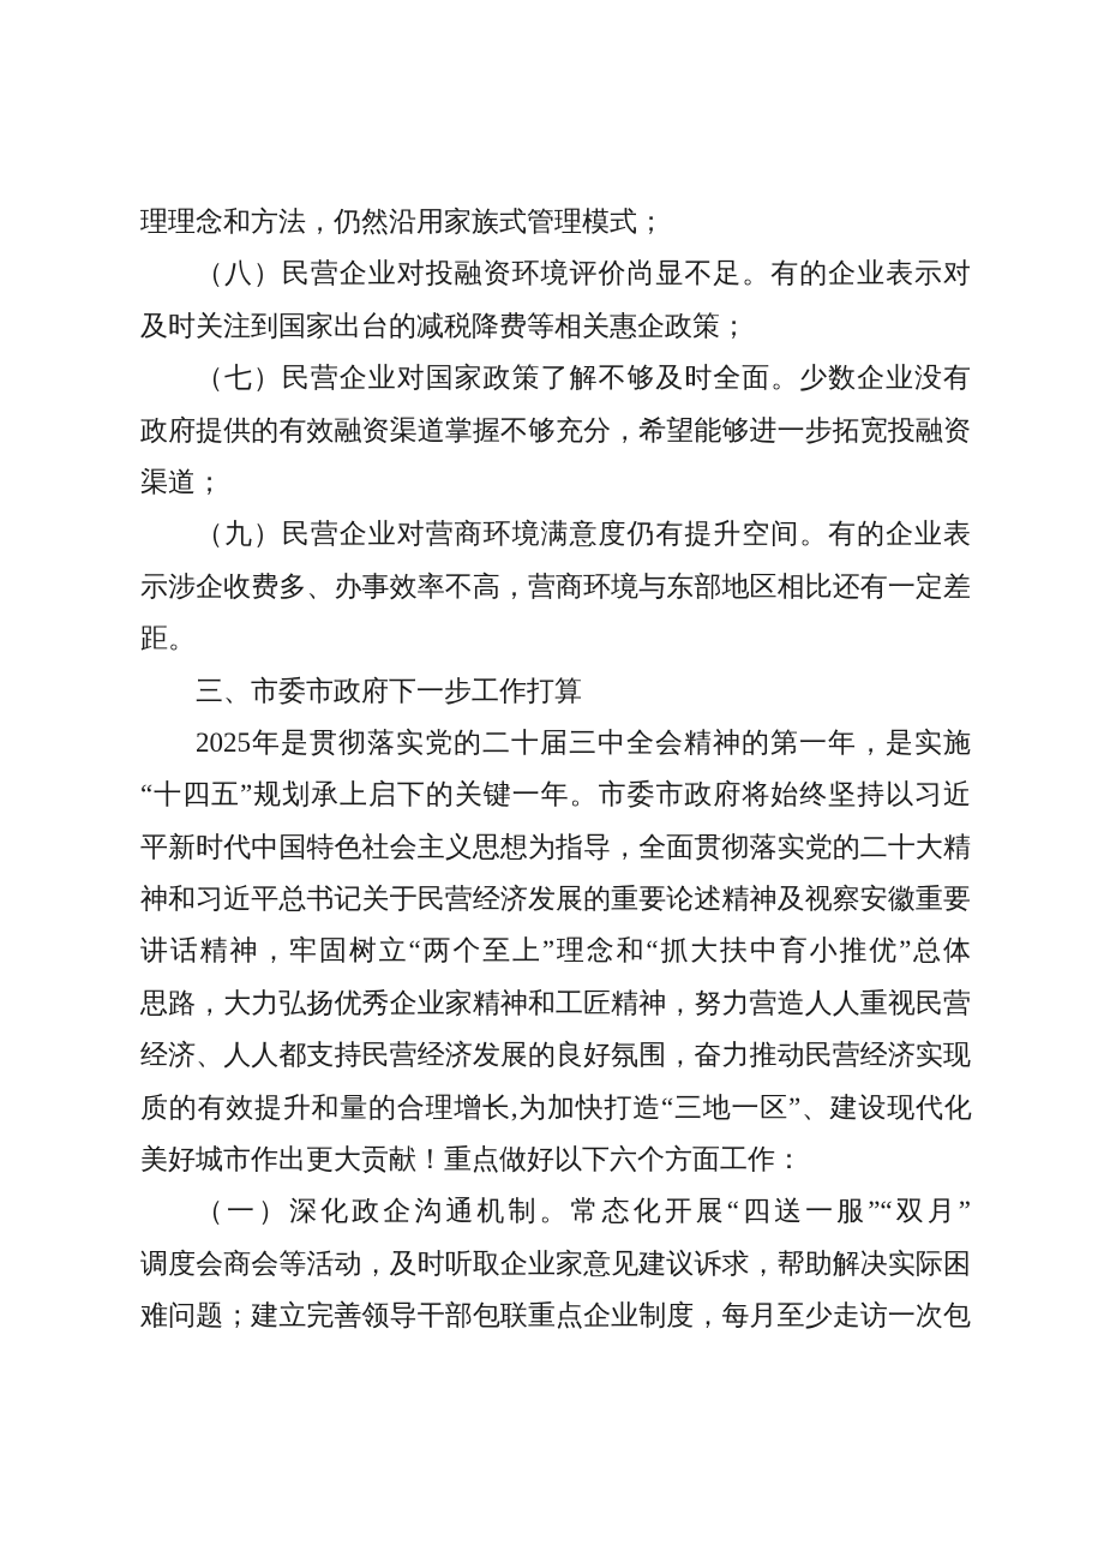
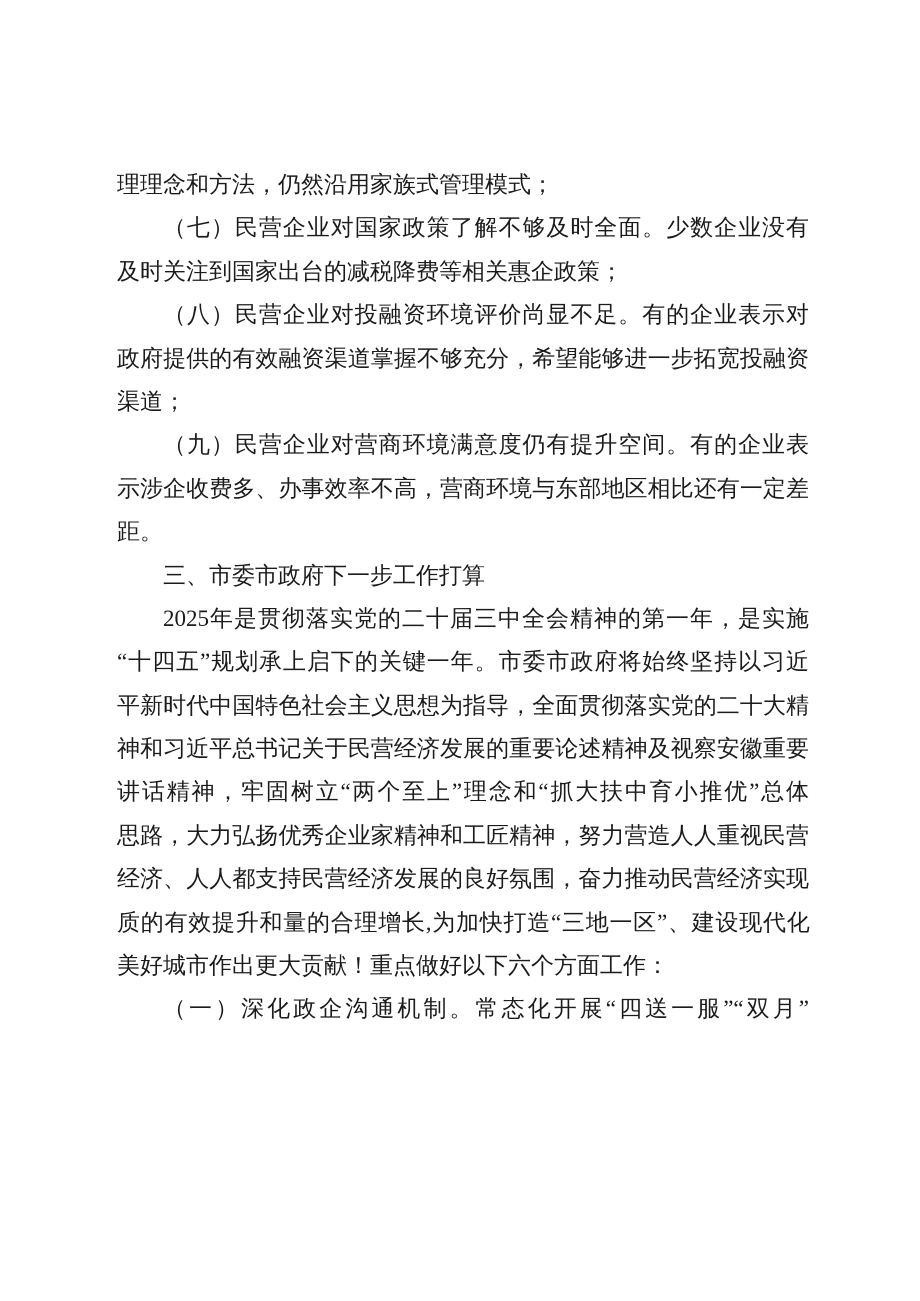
  理理念和方法，仍然沿用家族式管理模式；
- （八）民营企业对投融资环境评价尚显不足。有的企业表示对
+ （七）民营企业对国家政策了解不够及时全面。少数企业没有
  及时关注到国家出台的减税降费等相关惠企政策；
- （七）民营企业对国家政策了解不够及时全面。少数企业没有
+ （八）民营企业对投融资环境评价尚显不足。有的企业表示对
  政府提供的有效融资渠道掌握不够充分，希望能够进一步拓宽投融资
  渠道；
  （九）民营企业对营商环境满意度仍有提升空间。有的企业表
  示涉企收费多、办事效率不高，营商环境与东部地区相比还有一定差
  距。
  三、市委市政府下一步工作打算
  2025年是贯彻落实党的二十届三中全会精神的第一年，是实施
  “十四五”规划承上启下的关键一年。市委市政府将始终坚持以习近
  平新时代中国特色社会主义思想为指导，全面贯彻落实党的二十大精
  神和习近平总书记关于民营经济发展的重要论述精神及视察安徽重要
  讲话精神，牢固树立“两个至上”理念和“抓大扶中育小推优”总体
  思路，大力弘扬优秀企业家精神和工匠精神，努力营造人人重视民营
  经济、人人都支持民营经济发展的良好氛围，奋力推动民营经济实现
  质的有效提升和量的合理增长,为加快打造“三地一区”、建设现代化
  美好城市作出更大贡献！重点做好以下六个方面工作：
  （一）深化政企沟通机制。常态化开展“四送一服”“双月”
- 调度会商会等活动，及时听取企业家意见建议诉求，帮助解决实际困
- 难问题；建立完善领导干部包联重点企业制度，每月至少走访一次包
